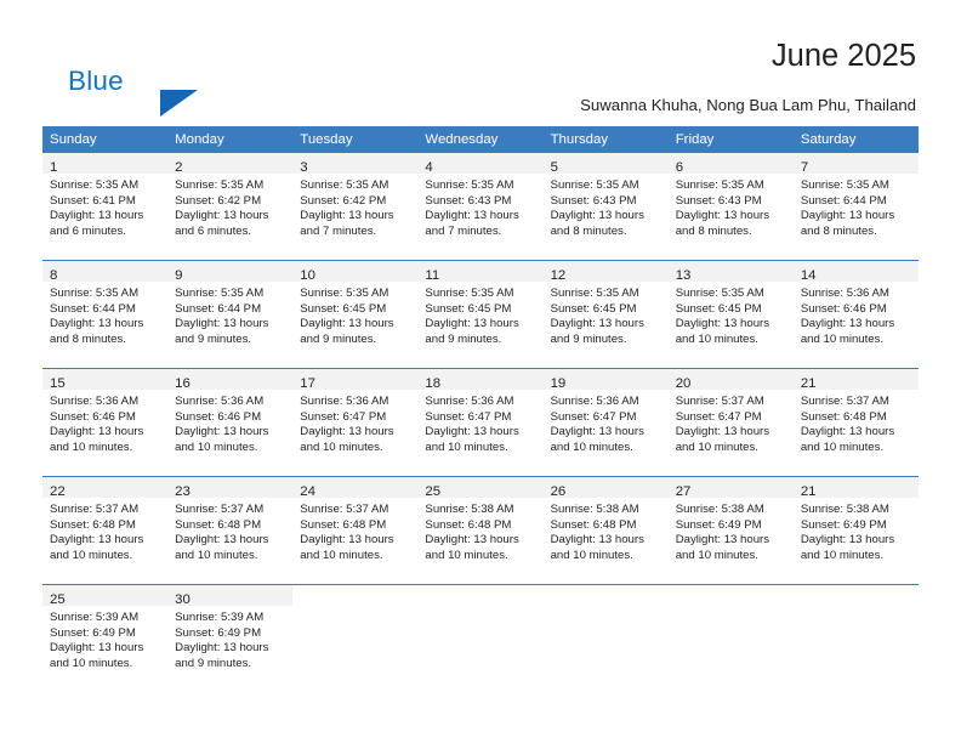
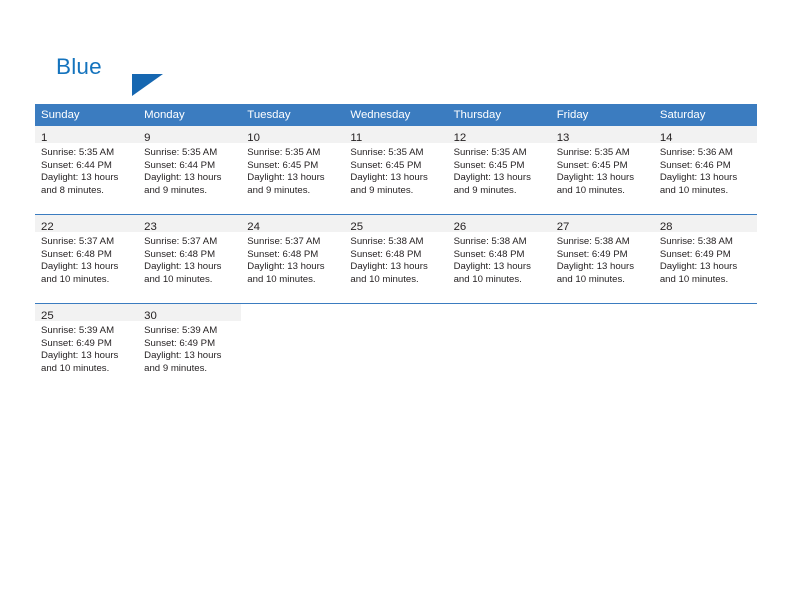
  Blue
- June 2025
- Suwanna Khuha, Nong Bua Lam Phu, Thailand
  Sunday	Monday	Tuesday	Wednesday	Thursday	Friday	Saturday
- 1 Sunrise: 5:35 AM Sunset: 6:41 PM Daylight: 13 hours and 6 minutes.	2 Sunrise: 5:35 AM Sunset: 6:42 PM Daylight: 13 hours and 6 minutes.	3 Sunrise: 5:35 AM Sunset: 6:42 PM Daylight: 13 hours and 7 minutes.	4 Sunrise: 5:35 AM Sunset: 6:43 PM Daylight: 13 hours and 7 minutes.	5 Sunrise: 5:35 AM Sunset: 6:43 PM Daylight: 13 hours and 8 minutes.	6 Sunrise: 5:35 AM Sunset: 6:43 PM Daylight: 13 hours and 8 minutes.	7 Sunrise: 5:35 AM Sunset: 6:44 PM Daylight: 13 hours and 8 minutes.
- 8 Sunrise: 5:35 AM Sunset: 6:44 PM Daylight: 13 hours and 8 minutes.	9 Sunrise: 5:35 AM Sunset: 6:44 PM Daylight: 13 hours and 9 minutes.	10 Sunrise: 5:35 AM Sunset: 6:45 PM Daylight: 13 hours and 9 minutes.	11 Sunrise: 5:35 AM Sunset: 6:45 PM Daylight: 13 hours and 9 minutes.	12 Sunrise: 5:35 AM Sunset: 6:45 PM Daylight: 13 hours and 9 minutes.	13 Sunrise: 5:35 AM Sunset: 6:45 PM Daylight: 13 hours and 10 minutes.	14 Sunrise: 5:36 AM Sunset: 6:46 PM Daylight: 13 hours and 10 minutes.
+ 1 Sunrise: 5:35 AM Sunset: 6:44 PM Daylight: 13 hours and 8 minutes.	9 Sunrise: 5:35 AM Sunset: 6:44 PM Daylight: 13 hours and 9 minutes.	10 Sunrise: 5:35 AM Sunset: 6:45 PM Daylight: 13 hours and 9 minutes.	11 Sunrise: 5:35 AM Sunset: 6:45 PM Daylight: 13 hours and 9 minutes.	12 Sunrise: 5:35 AM Sunset: 6:45 PM Daylight: 13 hours and 9 minutes.	13 Sunrise: 5:35 AM Sunset: 6:45 PM Daylight: 13 hours and 10 minutes.	14 Sunrise: 5:36 AM Sunset: 6:46 PM Daylight: 13 hours and 10 minutes.
- 15 Sunrise: 5:36 AM Sunset: 6:46 PM Daylight: 13 hours and 10 minutes.	16 Sunrise: 5:36 AM Sunset: 6:46 PM Daylight: 13 hours and 10 minutes.	17 Sunrise: 5:36 AM Sunset: 6:47 PM Daylight: 13 hours and 10 minutes.	18 Sunrise: 5:36 AM Sunset: 6:47 PM Daylight: 13 hours and 10 minutes.	19 Sunrise: 5:36 AM Sunset: 6:47 PM Daylight: 13 hours and 10 minutes.	20 Sunrise: 5:37 AM Sunset: 6:47 PM Daylight: 13 hours and 10 minutes.	21 Sunrise: 5:37 AM Sunset: 6:48 PM Daylight: 13 hours and 10 minutes.
- 22 Sunrise: 5:37 AM Sunset: 6:48 PM Daylight: 13 hours and 10 minutes.	23 Sunrise: 5:37 AM Sunset: 6:48 PM Daylight: 13 hours and 10 minutes.	24 Sunrise: 5:37 AM Sunset: 6:48 PM Daylight: 13 hours and 10 minutes.	25 Sunrise: 5:38 AM Sunset: 6:48 PM Daylight: 13 hours and 10 minutes.	26 Sunrise: 5:38 AM Sunset: 6:48 PM Daylight: 13 hours and 10 minutes.	27 Sunrise: 5:38 AM Sunset: 6:49 PM Daylight: 13 hours and 10 minutes.	21 Sunrise: 5:38 AM Sunset: 6:49 PM Daylight: 13 hours and 10 minutes.
+ 22 Sunrise: 5:37 AM Sunset: 6:48 PM Daylight: 13 hours and 10 minutes.	23 Sunrise: 5:37 AM Sunset: 6:48 PM Daylight: 13 hours and 10 minutes.	24 Sunrise: 5:37 AM Sunset: 6:48 PM Daylight: 13 hours and 10 minutes.	25 Sunrise: 5:38 AM Sunset: 6:48 PM Daylight: 13 hours and 10 minutes.	26 Sunrise: 5:38 AM Sunset: 6:48 PM Daylight: 13 hours and 10 minutes.	27 Sunrise: 5:38 AM Sunset: 6:49 PM Daylight: 13 hours and 10 minutes.	28 Sunrise: 5:38 AM Sunset: 6:49 PM Daylight: 13 hours and 10 minutes.
  25 Sunrise: 5:39 AM Sunset: 6:49 PM Daylight: 13 hours and 10 minutes.	30 Sunrise: 5:39 AM Sunset: 6:49 PM Daylight: 13 hours and 9 minutes.
